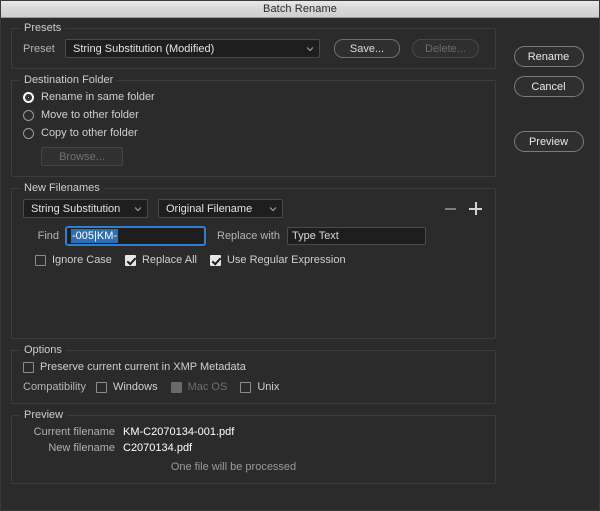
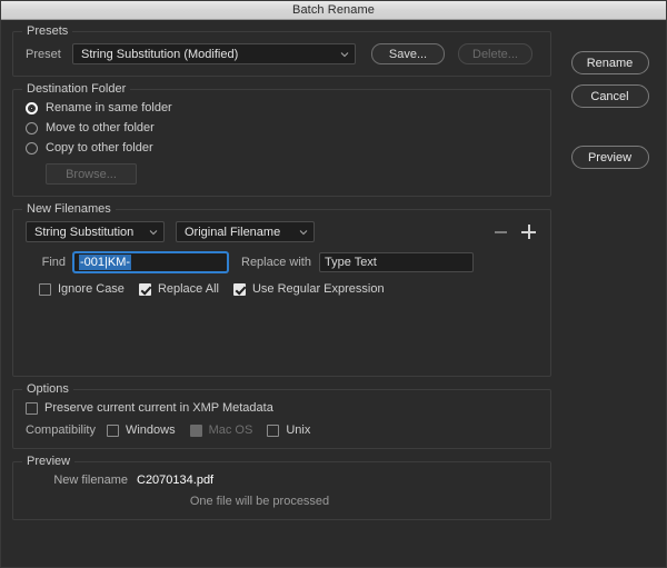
  Batch Rename
  Presets
  Preset
  String Substitution (Modified)
  Save...
  Delete...
  Destination Folder
  Rename in same folder
  Move to other folder
  Copy to other folder
  Browse...
  New Filenames
  String Substitution
  Original Filename
  Find
- -005|KM-
+ -001|KM-
  Replace with
  Type Text
  Ignore Case
  Replace All
  Use Regular Expression
  Options
  Preserve current current in XMP Metadata
  Compatibility
  Windows
  Mac OS
  Unix
  Preview
- Current filename
- KM-C2070134-001.pdf
  New filename
  C2070134.pdf
  One file will be processed
  Rename
  Cancel
  Preview
